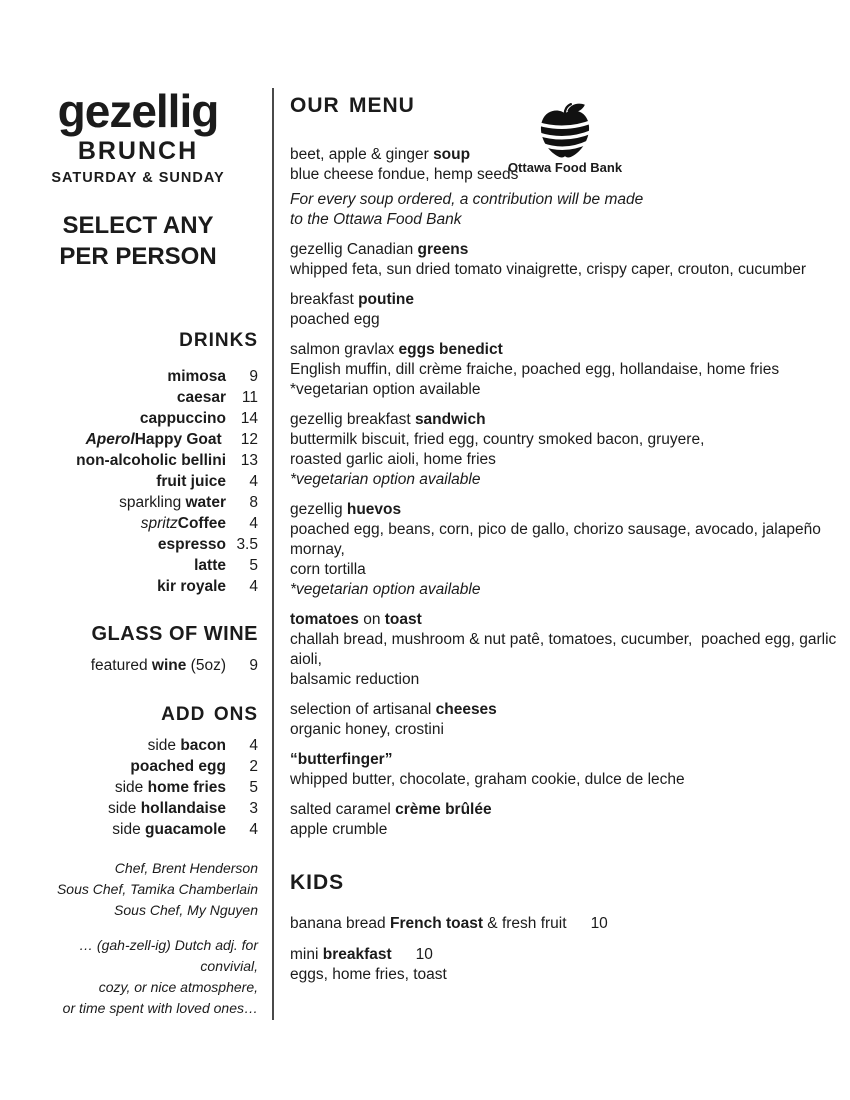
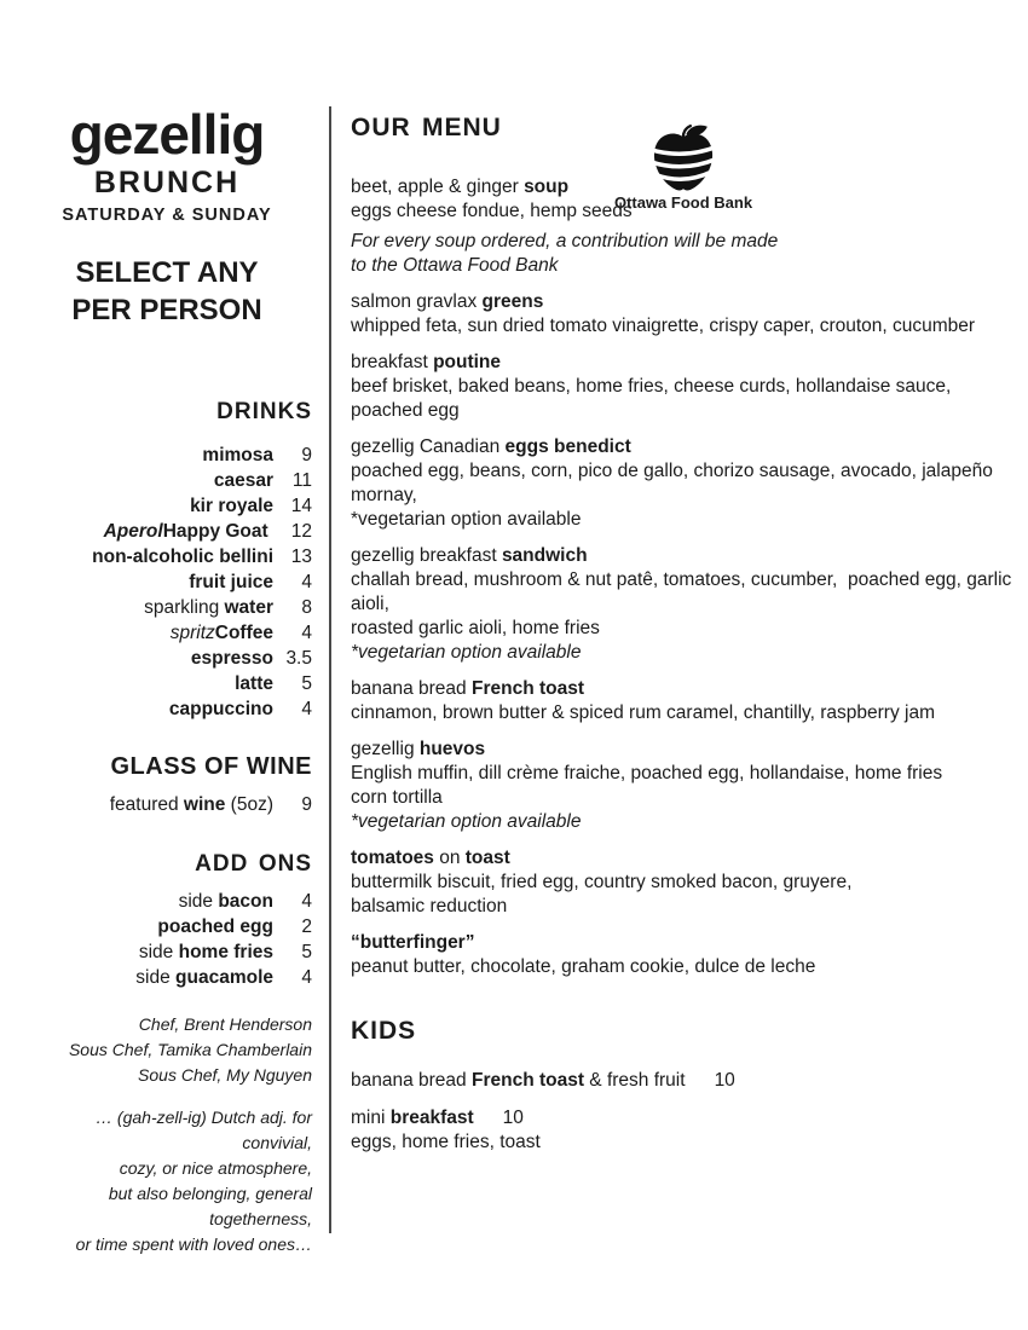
  gezellig
  BRUNCH
  SATURDAY & SUNDAY
  SELECT ANY
  PER PERSON
  drinks
  mimosa
  9
  caesar
  11
- cappuccino
+ kir royale
  14
  AperolHappy Goat
  12
  non-alcoholic bellini
  13
  fruit juice
  4
  sparkling water
  8
  spritzCoffee
  4
  espresso
  3.5
  latte
  5
- kir royale
+ cappuccino
  4
  GLASS OF WINE
  featured wine (5oz)
  9
  add ons
  side bacon
  4
  poached egg
  2
  side home fries
  5
- side hollandaise
- 3
  side guacamole
  4
  Chef, Brent Henderson
  Sous Chef, Tamika Chamberlain
  Sous Chef, My Nguyen
  … (gah-zell-ig) Dutch adj. for convivial,
  cozy, or nice atmosphere,
+ but also belonging, general togetherness,
  or time spent with loved ones…
  our menu
  Ottawa Food Bank
  beet, apple & ginger soup
- blue cheese fondue, hemp seeds
+ eggs cheese fondue, hemp seeds
  For every soup ordered, a contribution will be made
  to the Ottawa Food Bank
- gezellig Canadian greens
+ salmon gravlax greens
  whipped feta, sun dried tomato vinaigrette, crispy caper, crouton, cucumber
  breakfast poutine
+ beef brisket, baked beans, home fries, cheese curds, hollandaise sauce,
  poached egg
- salmon gravlax eggs benedict
+ gezellig Canadian eggs benedict
- English muffin, dill crème fraiche, poached egg, hollandaise, home fries
+ poached egg, beans, corn, pico de gallo, chorizo sausage, avocado, jalapeño mornay,
  *vegetarian option available
  gezellig breakfast sandwich
- buttermilk biscuit, fried egg, country smoked bacon, gruyere,
+ challah bread, mushroom & nut patê, tomatoes, cucumber, poached egg, garlic aioli,
  roasted garlic aioli, home fries
  *vegetarian option available
+ banana bread French toast
+ cinnamon, brown butter & spiced rum caramel, chantilly, raspberry jam
  gezellig huevos
- poached egg, beans, corn, pico de gallo, chorizo sausage, avocado, jalapeño mornay,
+ English muffin, dill crème fraiche, poached egg, hollandaise, home fries
  corn tortilla
  *vegetarian option available
  tomatoes on toast
- challah bread, mushroom & nut patê, tomatoes, cucumber, poached egg, garlic aioli,
+ buttermilk biscuit, fried egg, country smoked bacon, gruyere,
  balsamic reduction
- selection of artisanal cheeses
- organic honey, crostini
  “butterfinger”
- whipped butter, chocolate, graham cookie, dulce de leche
+ peanut butter, chocolate, graham cookie, dulce de leche
- salted caramel crème brûlée
- apple crumble
  kids
  banana bread French toast & fresh fruit 10
  mini breakfast 10
  eggs, home fries, toast
